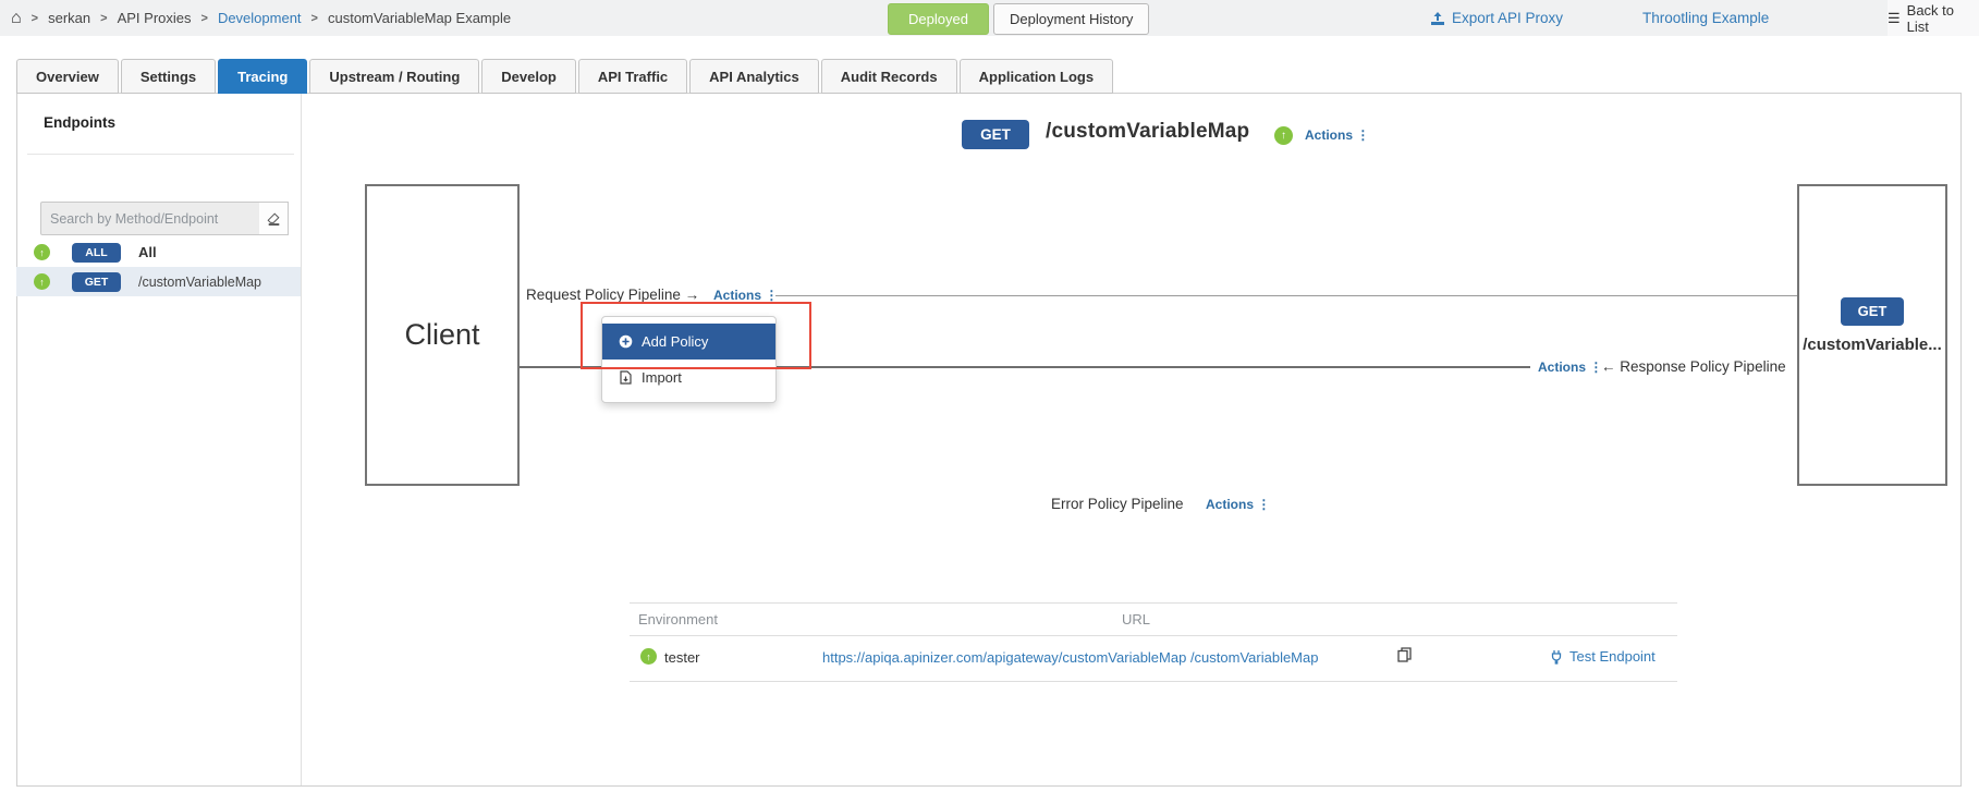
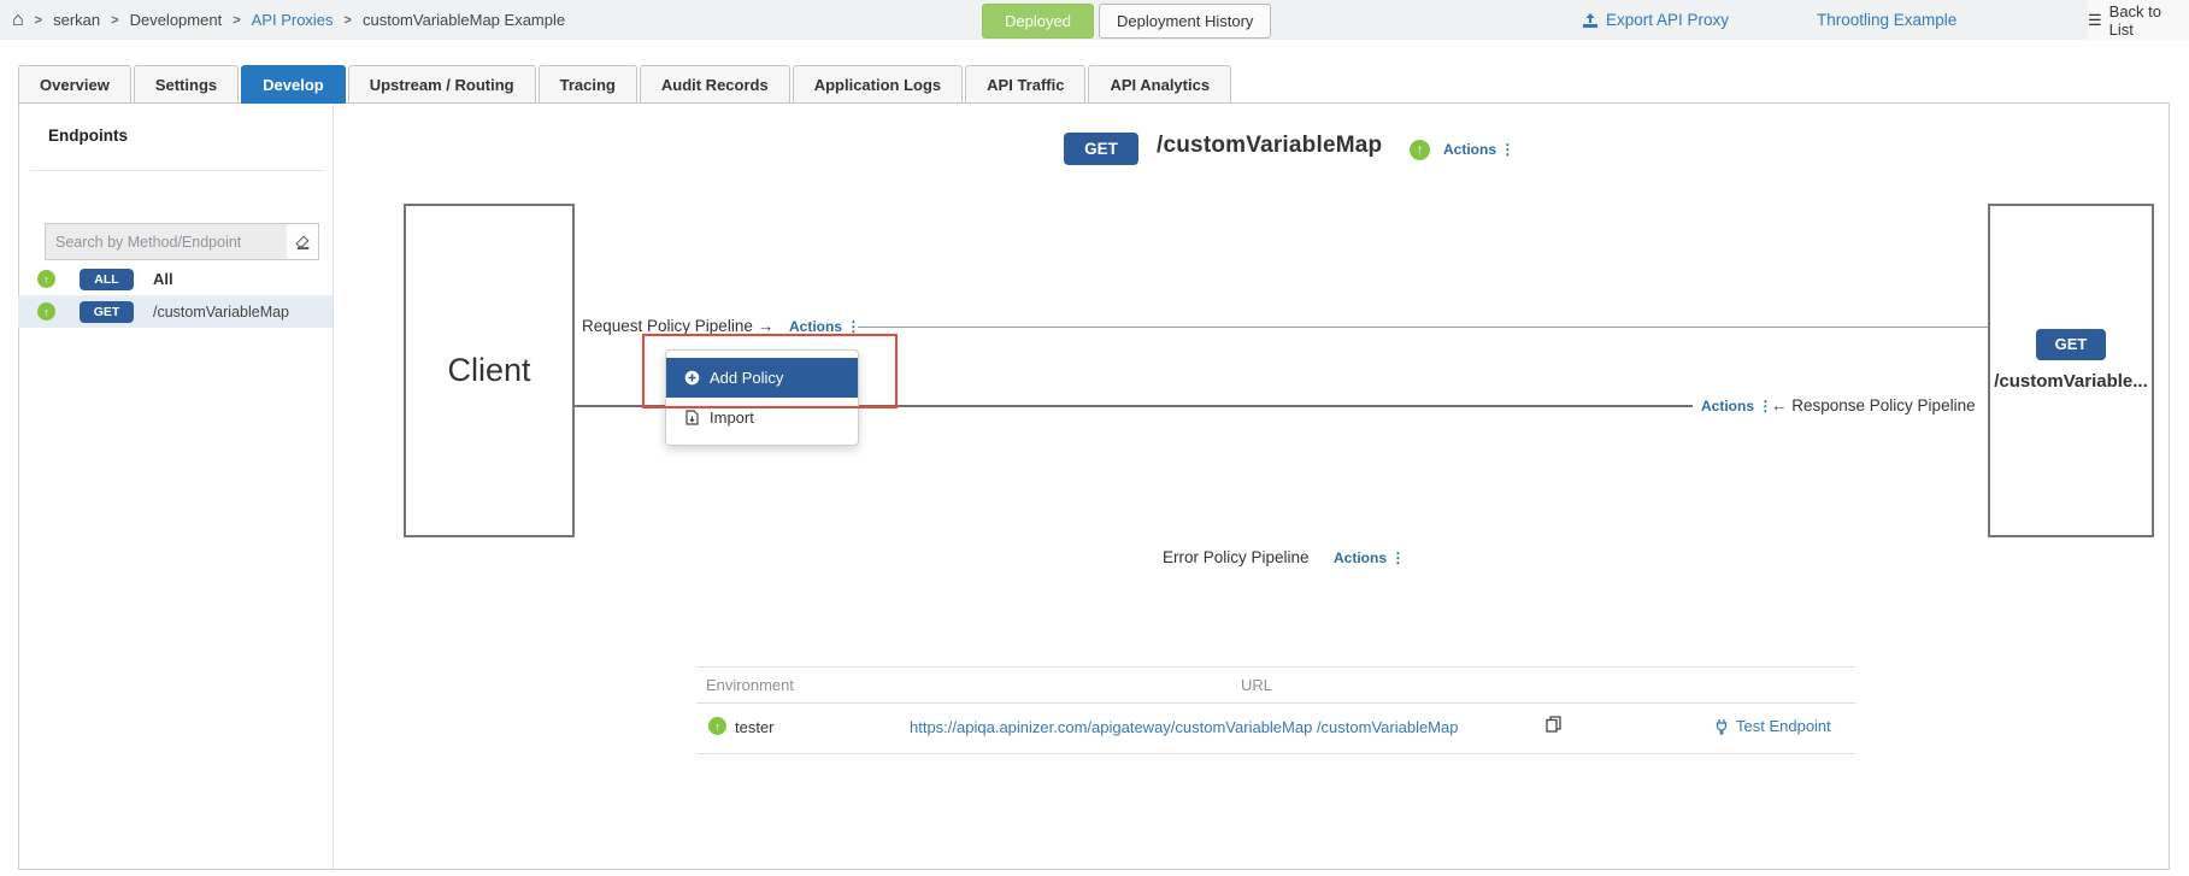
  ⌂
  >
  serkan
  >
- API Proxies
+ Development
  >
- Development
+ API Proxies
  >
  customVariableMap Example
  Deployed
  Deployment History
  Export API Proxy
  Throotling Example
  ☰
  Back to List
  Overview
  Settings
- Tracing
+ Develop
  Upstream / Routing
- Develop
+ Tracing
- API Traffic
+ Audit Records
- API Analytics
+ Application Logs
- Audit Records
+ API Traffic
- Application Logs
+ API Analytics
  Endpoints
  Search by Method/Endpoint
  ↑
  ALL
  All
  ↑
  GET
  /customVariableMap
  GET
  /customVariableMap
  ↑
  Actions ⋮
  Client
  GET
  /customVariable...
  Request Policy Pipeline →
  Actions ⋮
  Actions ⋮
  ← Response Policy Pipeline
  Error Policy Pipeline
  Actions ⋮
  Add Policy
  Import
  Environment
  URL
  ↑
  tester
  https://apiqa.apinizer.com/apigateway/customVariableMap /customVariableMap
  Test Endpoint
